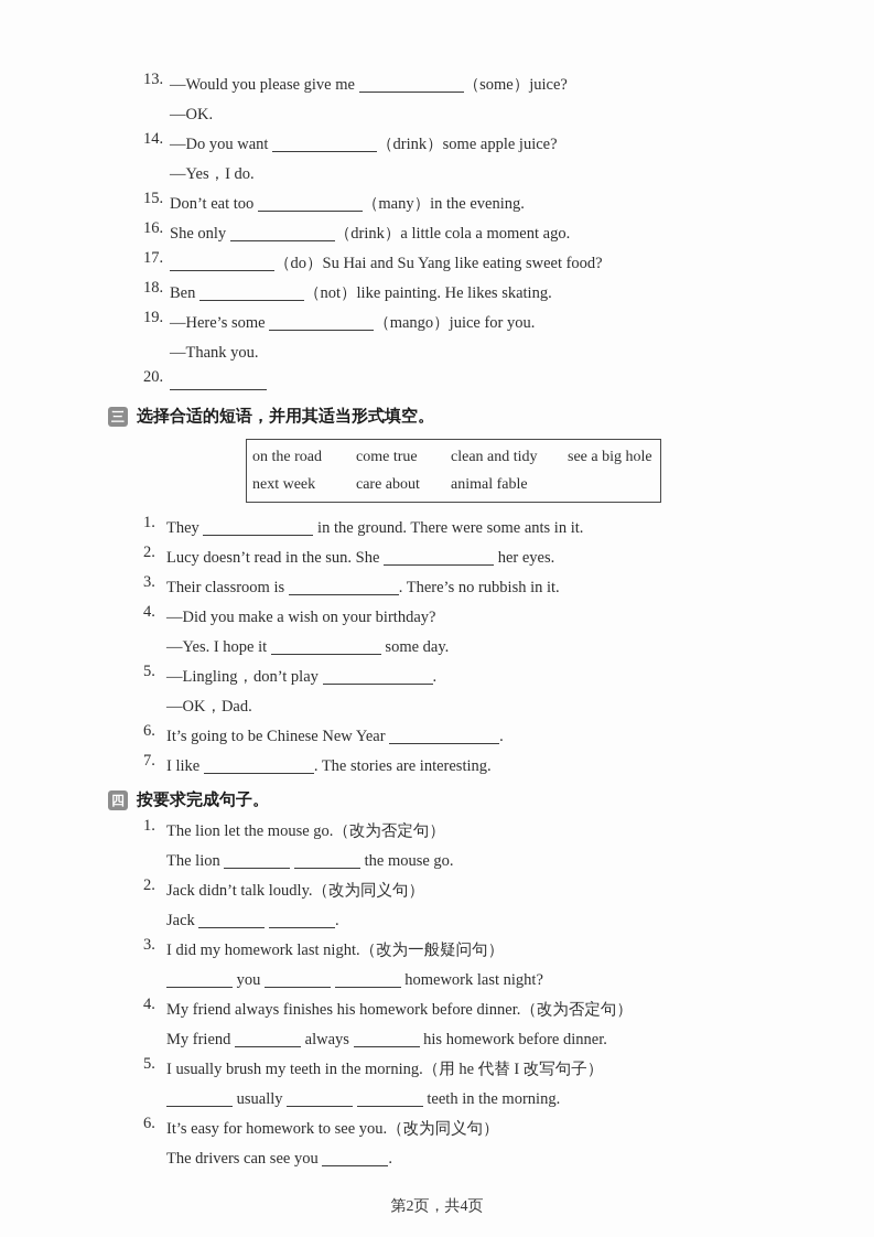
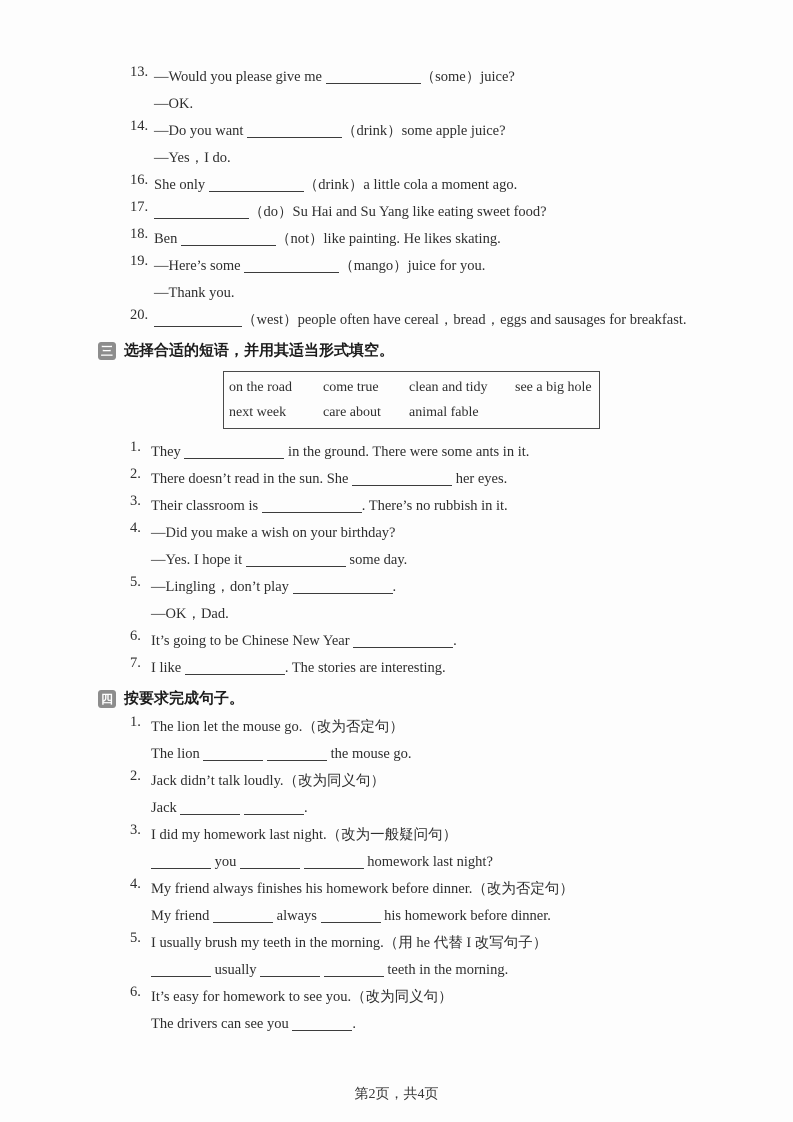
  13.
  —Would you please give me （some）juice?
  —OK.
  14.
  —Do you want （drink）some apple juice?
  —Yes，I do.
- 15.
- Don’t eat too （many）in the evening.
  16.
  She only （drink）a little cola a moment ago.
  17.
  （do）Su Hai and Su Yang like eating sweet food?
  18.
  Ben （not）like painting. He likes skating.
  19.
  —Here’s some （mango）juice for you.
  —Thank you.
  20.
+ （west）people often have cereal，bread，eggs and sausages for breakfast.
  三
  选择合适的短语，并用其适当形式填空。
  on the road
  come true
  clean and tidy
  see a big hole
  next week
  care about
  animal fable
  1.
  They in the ground. There were some ants in it.
  2.
- Lucy doesn’t read in the sun. She her eyes.
+ There doesn’t read in the sun. She her eyes.
  3.
  Their classroom is . There’s no rubbish in it.
  4.
  —Did you make a wish on your birthday?
  —Yes. I hope it some day.
  5.
  —Lingling，don’t play .
  —OK，Dad.
  6.
  It’s going to be Chinese New Year .
  7.
  I like . The stories are interesting.
  四
  按要求完成句子。
  1.
  The lion let the mouse go.（改为否定句）
  The lion the mouse go.
  2.
  Jack didn’t talk loudly.（改为同义句）
  Jack .
  3.
  I did my homework last night.（改为一般疑问句）
  you homework last night?
  4.
  My friend always finishes his homework before dinner.（改为否定句）
  My friend always his homework before dinner.
  5.
  I usually brush my teeth in the morning.（用 he 代替 I 改写句子）
  usually teeth in the morning.
  6.
  It’s easy for homework to see you.（改为同义句）
  The drivers can see you .
  第2页，共4页
